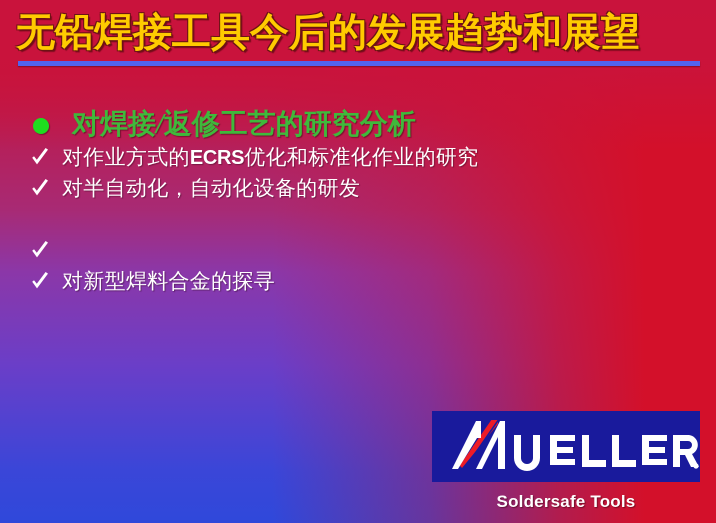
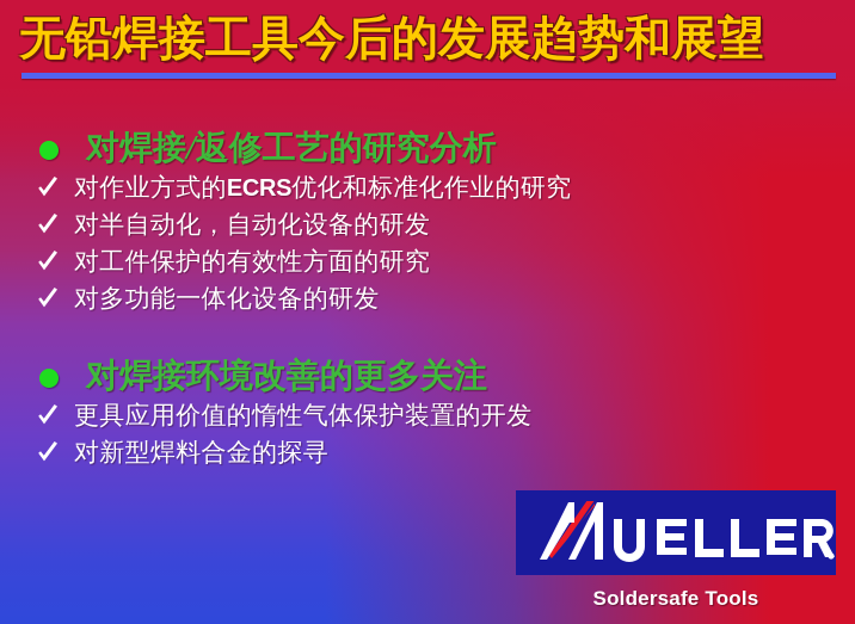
  无铅焊接工具今后的发展趋势和展望
  对焊接/返修工艺的研究分析
  对作业方式的ECRS优化和标准化作业的研究
  对半自动化，自动化设备的研发
+ 对工件保护的有效性方面的研究
+ 对多功能一体化设备的研发
+ 对焊接环境改善的更多关注
+ 更具应用价值的惰性气体保护装置的开发
  对新型焊料合金的探寻
  Soldersafe Tools
